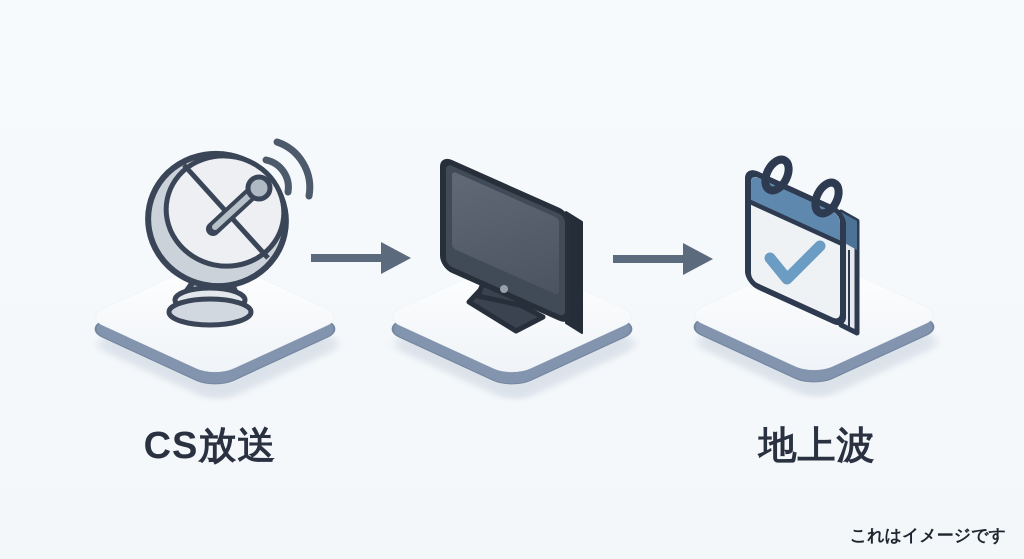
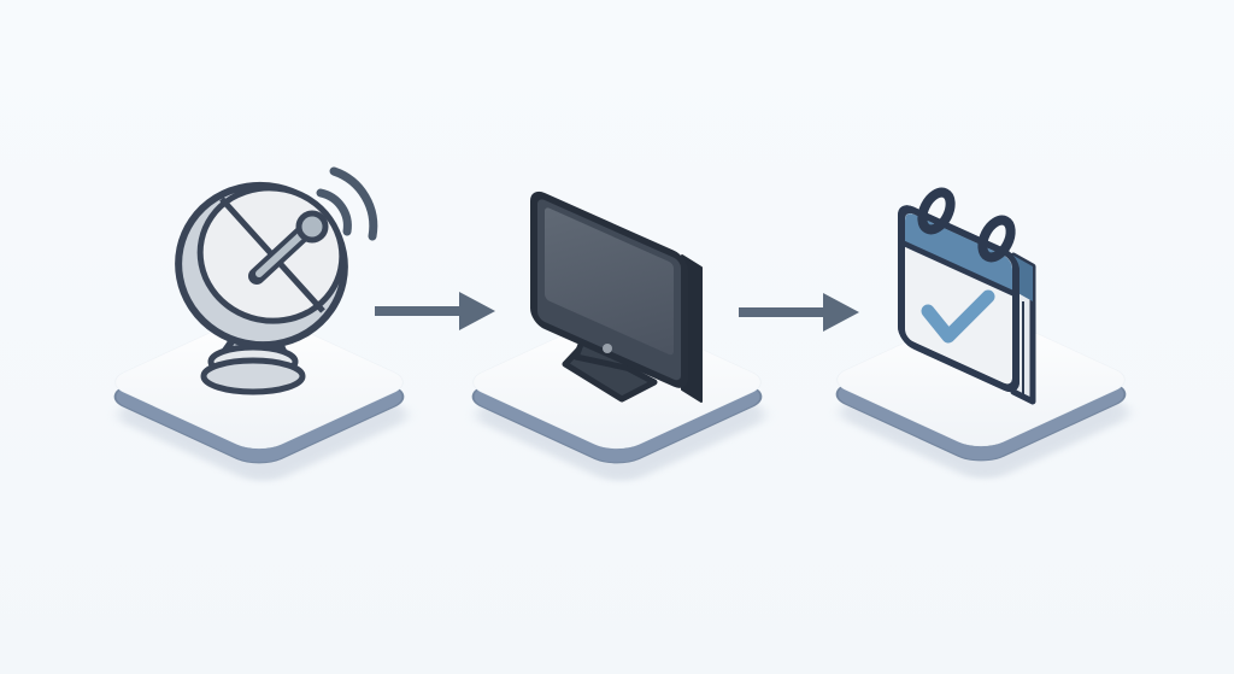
- CS放送
- 地上波
- これはイメージです
